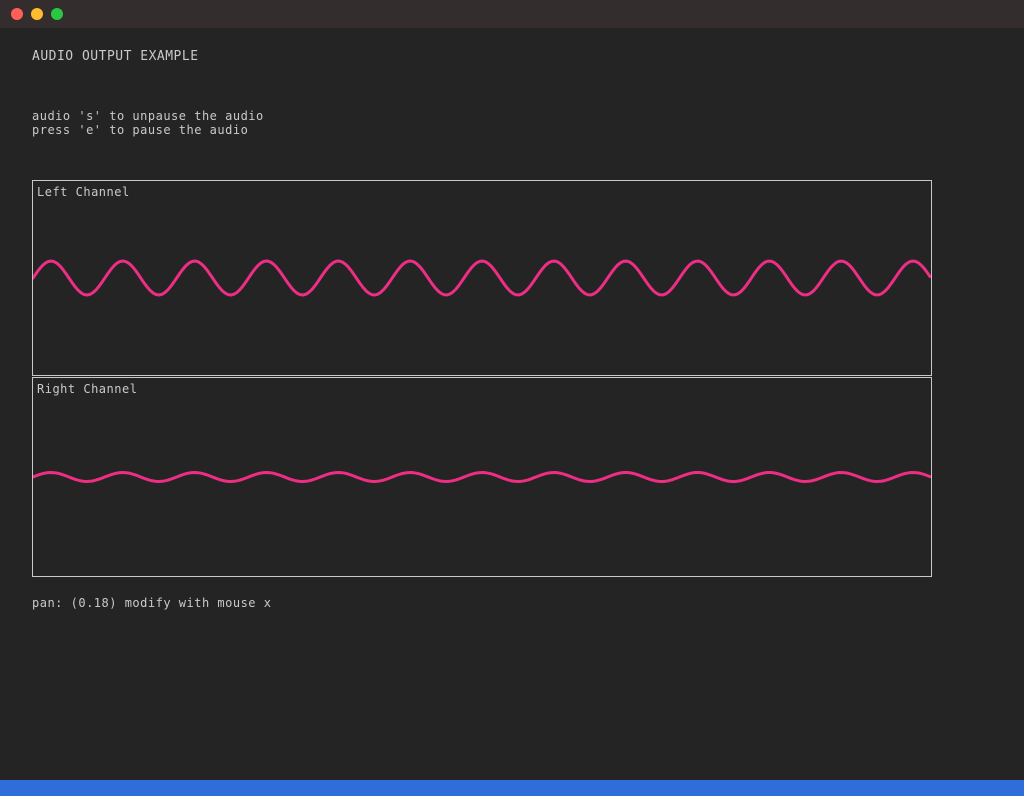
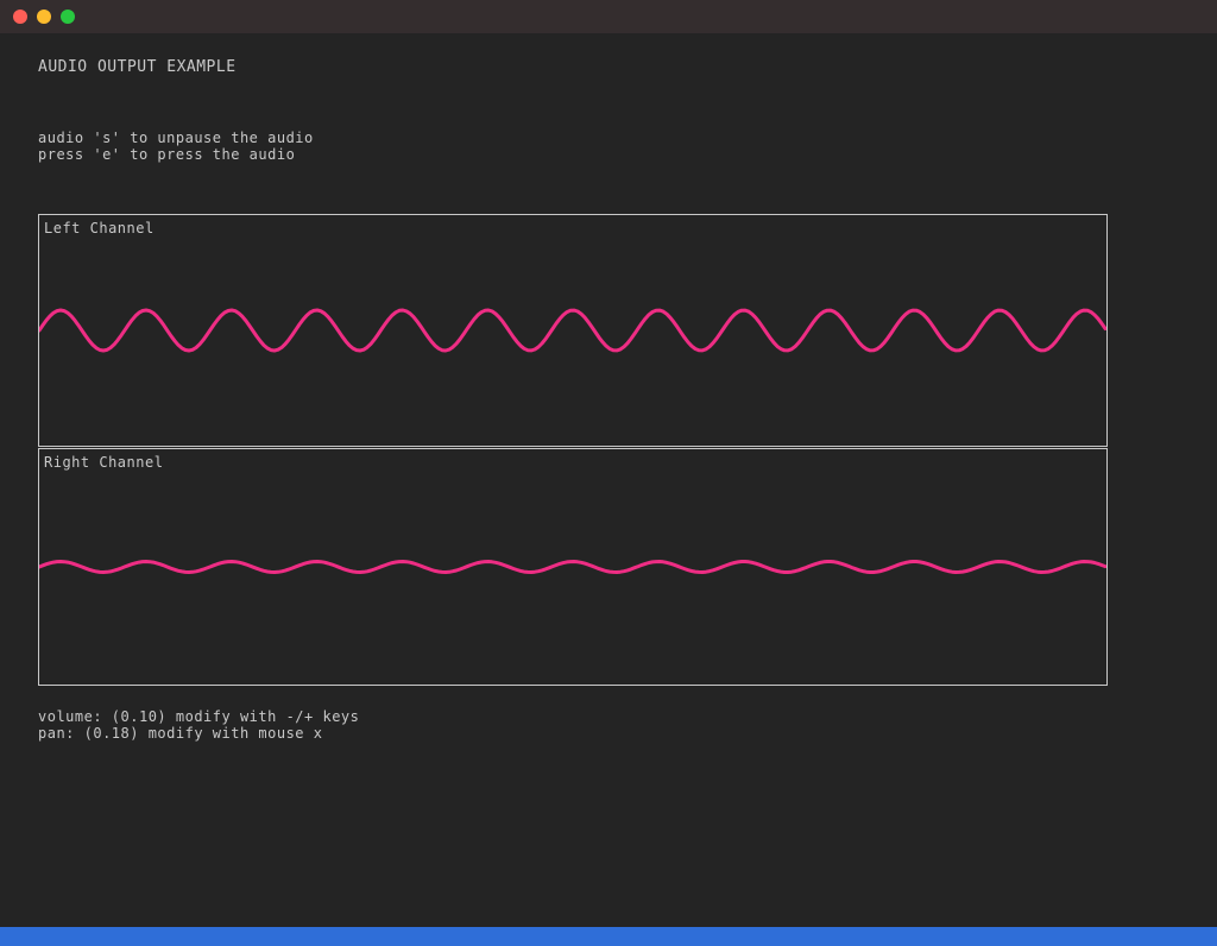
  AUDIO OUTPUT EXAMPLE
  audio 's' to unpause the audio
- press 'e' to pause the audio
+ press 'e' to press the audio
  Left Channel
  Right Channel
+ volume: (0.10) modify with -/+ keys
  pan: (0.18) modify with mouse x
